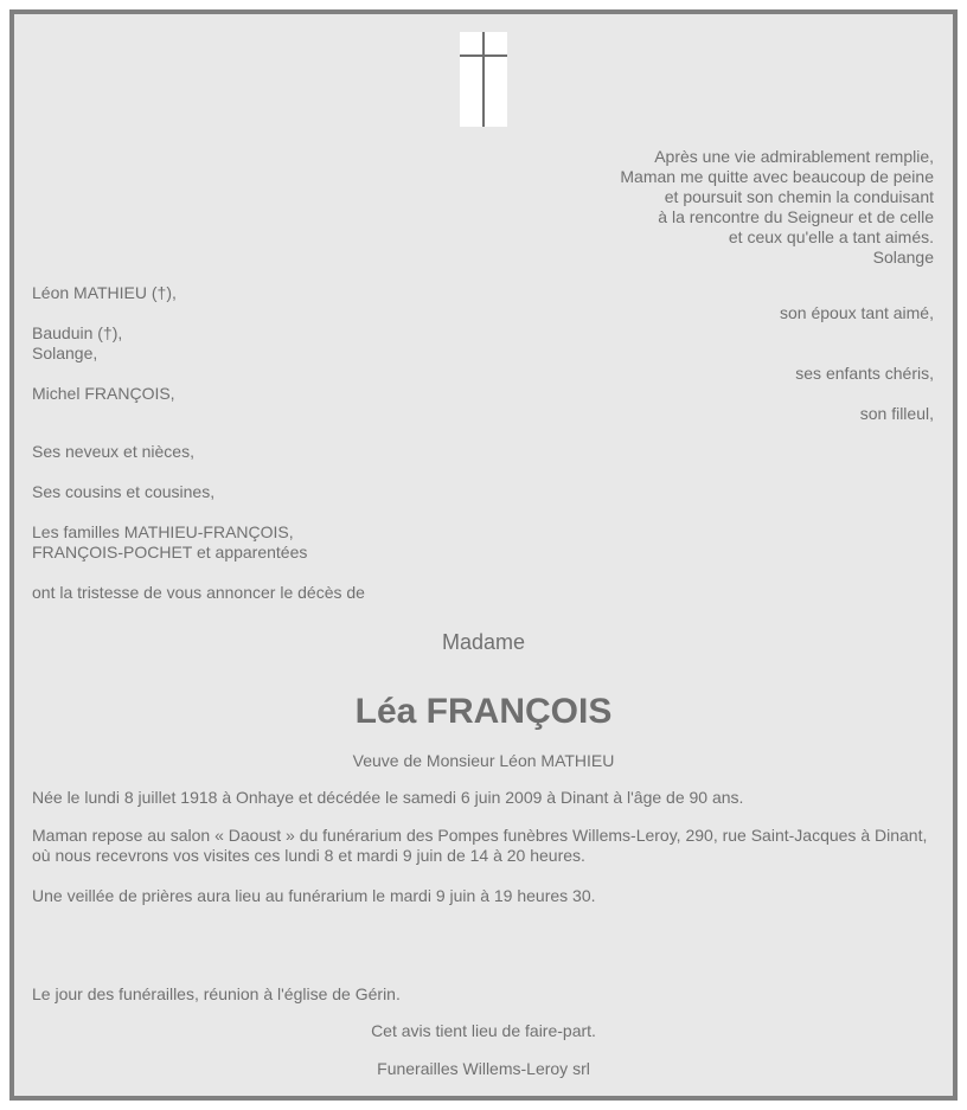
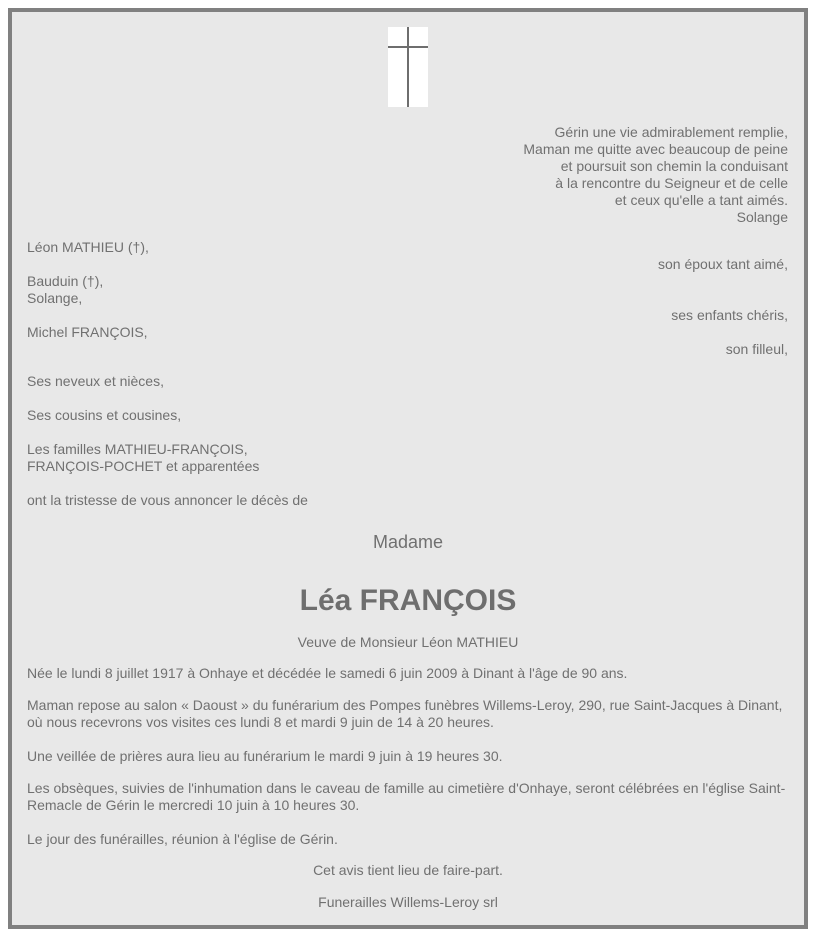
- Après une vie admirablement remplie,
+ Gérin une vie admirablement remplie,
  Maman me quitte avec beaucoup de peine
  et poursuit son chemin la conduisant
  à la rencontre du Seigneur et de celle
  et ceux qu'elle a tant aimés.
  Solange
  Léon MATHIEU (†),
  son époux tant aimé,
  Bauduin (†),
  Solange,
  ses enfants chéris,
  Michel FRANÇOIS,
  son filleul,
  Ses neveux et nièces,
  Ses cousins et cousines,
  Les familles MATHIEU-FRANÇOIS,
  FRANÇOIS-POCHET et apparentées
  ont la tristesse de vous annoncer le décès de
  Madame
  Léa FRANÇOIS
  Veuve de Monsieur Léon MATHIEU
- Née le lundi 8 juillet 1918 à Onhaye et décédée le samedi 6 juin 2009 à Dinant à l'âge de 90 ans.
+ Née le lundi 8 juillet 1917 à Onhaye et décédée le samedi 6 juin 2009 à Dinant à l'âge de 90 ans.
  Maman repose au salon « Daoust » du funérarium des Pompes funèbres Willems-Leroy, 290, rue Saint-Jacques à Dinant, où nous recevrons vos visites ces lundi 8 et mardi 9 juin de 14 à 20 heures.
  Une veillée de prières aura lieu au funérarium le mardi 9 juin à 19 heures 30.
+ Les obsèques, suivies de l'inhumation dans le caveau de famille au cimetière d'Onhaye, seront célébrées en l'église Saint-Remacle de Gérin le mercredi 10 juin à 10 heures 30.
  Le jour des funérailles, réunion à l'église de Gérin.
  Cet avis tient lieu de faire-part.
  Funerailles Willems-Leroy srl
